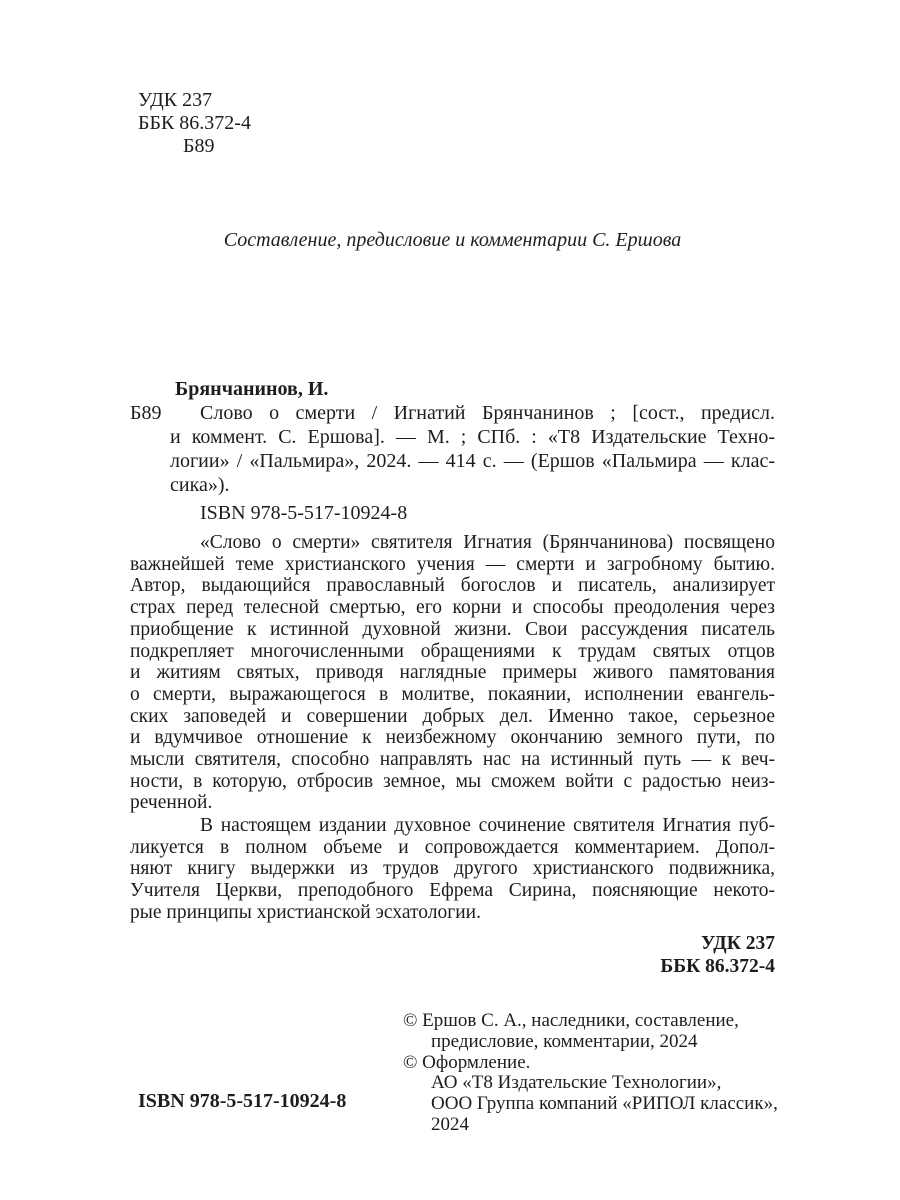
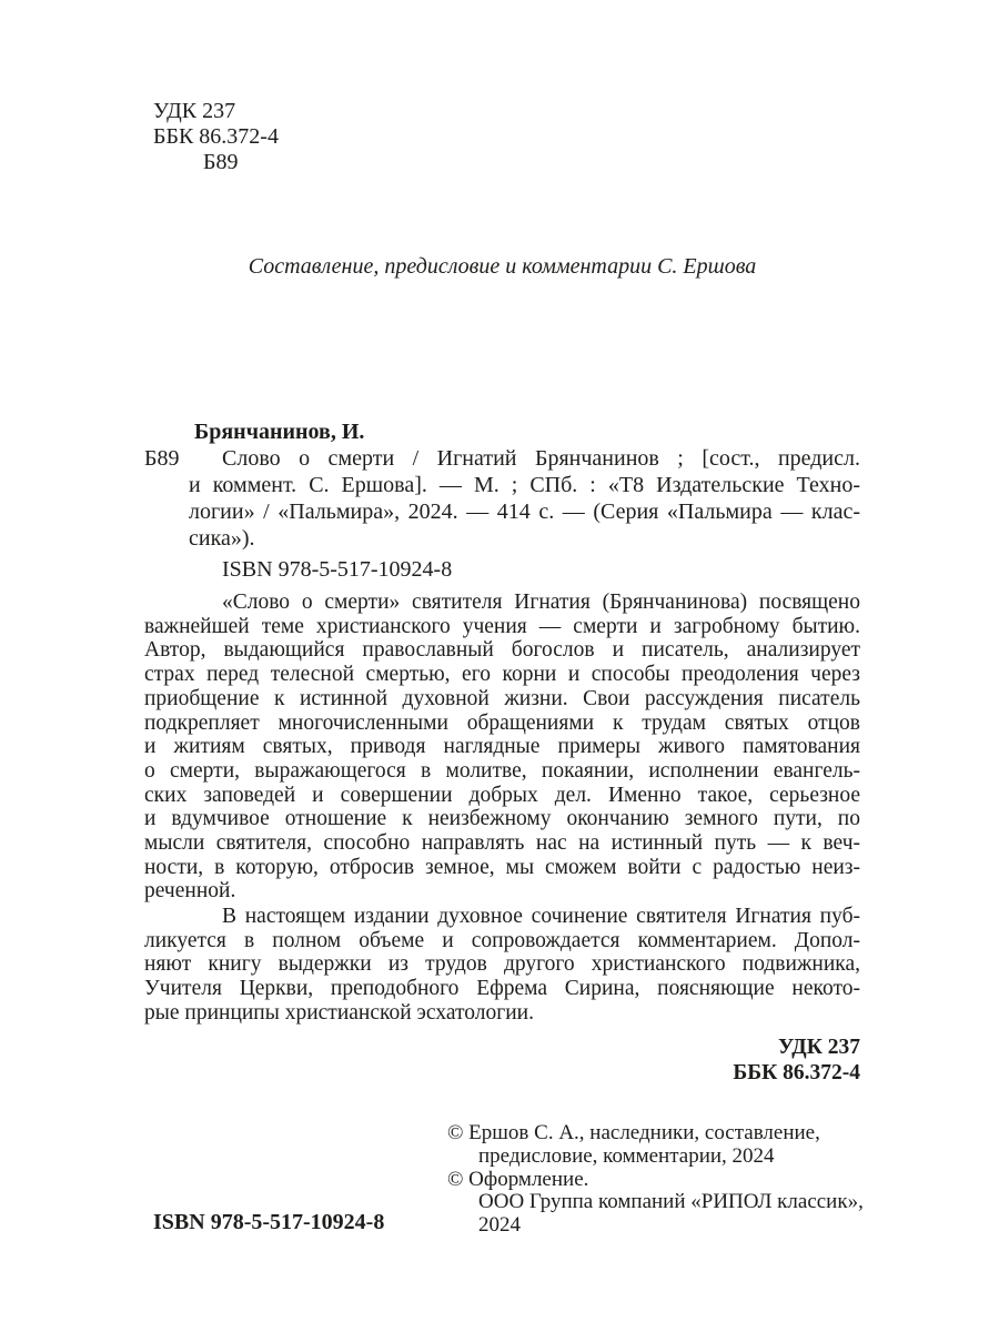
  УДК 237
  ББК 86.372-4
  Б89
  Составление, предисловие и комментарии С. Ершова
  Брянчанинов, И.
  Б89
  Слово о смерти / Игнатий Брянчанинов ; [сост., предисл.
  и коммент. С. Ершова]. — М. ; СПб. : «Т8 Издательские Техно-
- логии» / «Пальмира», 2024. — 414 с. — (Ершов «Пальмира — клас-
+ логии» / «Пальмира», 2024. — 414 с. — (Серия «Пальмира — клас-
  сика»).
  ISBN 978-5-517-10924-8
  «Слово о смерти» святителя Игнатия (Брянчанинова) посвящено
  важнейшей теме христианского учения — смерти и загробному бытию.
  Автор, выдающийся православный богослов и писатель, анализирует
  страх перед телесной смертью, его корни и способы преодоления через
  приобщение к истинной духовной жизни. Свои рассуждения писатель
  подкрепляет многочисленными обращениями к трудам святых отцов
  и житиям святых, приводя наглядные примеры живого памятования
  о смерти, выражающегося в молитве, покаянии, исполнении евангель-
  ских заповедей и совершении добрых дел. Именно такое, серьезное
  и вдумчивое отношение к неизбежному окончанию земного пути, по
  мысли святителя, способно направлять нас на истинный путь — к веч-
  ности, в которую, отбросив земное, мы сможем войти с радостью неиз-
  реченной.
  В настоящем издании духовное сочинение святителя Игнатия пуб-
  ликуется в полном объеме и сопровождается комментарием. Допол-
  няют книгу выдержки из трудов другого христианского подвижника,
  Учителя Церкви, преподобного Ефрема Сирина, поясняющие некото-
  рые принципы христианской эсхатологии.
  УДК 237
  ББК 86.372-4
  © Ершов С. А., наследники, составление,
  предисловие, комментарии, 2024
  © Оформление.
- АО «Т8 Издательские Технологии»,
  ООО Группа компаний «РИПОЛ классик», 2024
  ISBN 978-5-517-10924-8
